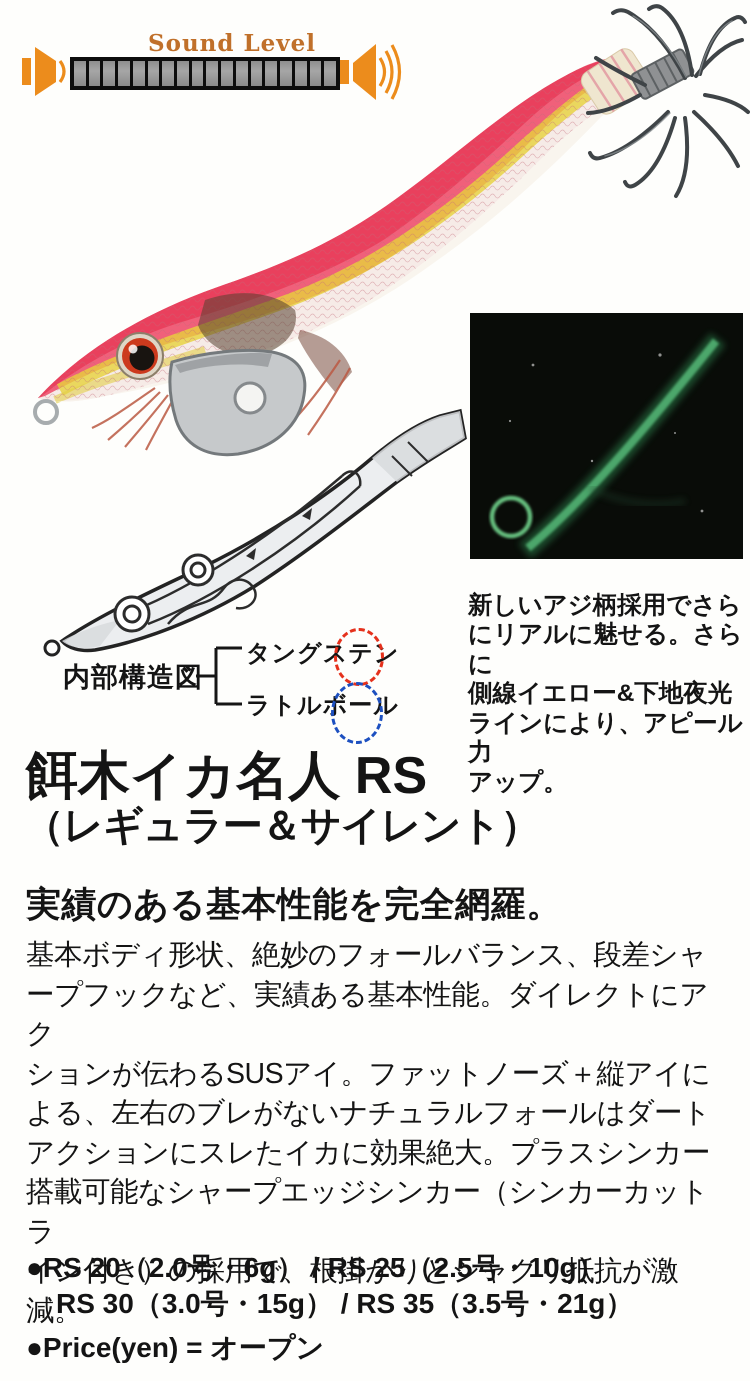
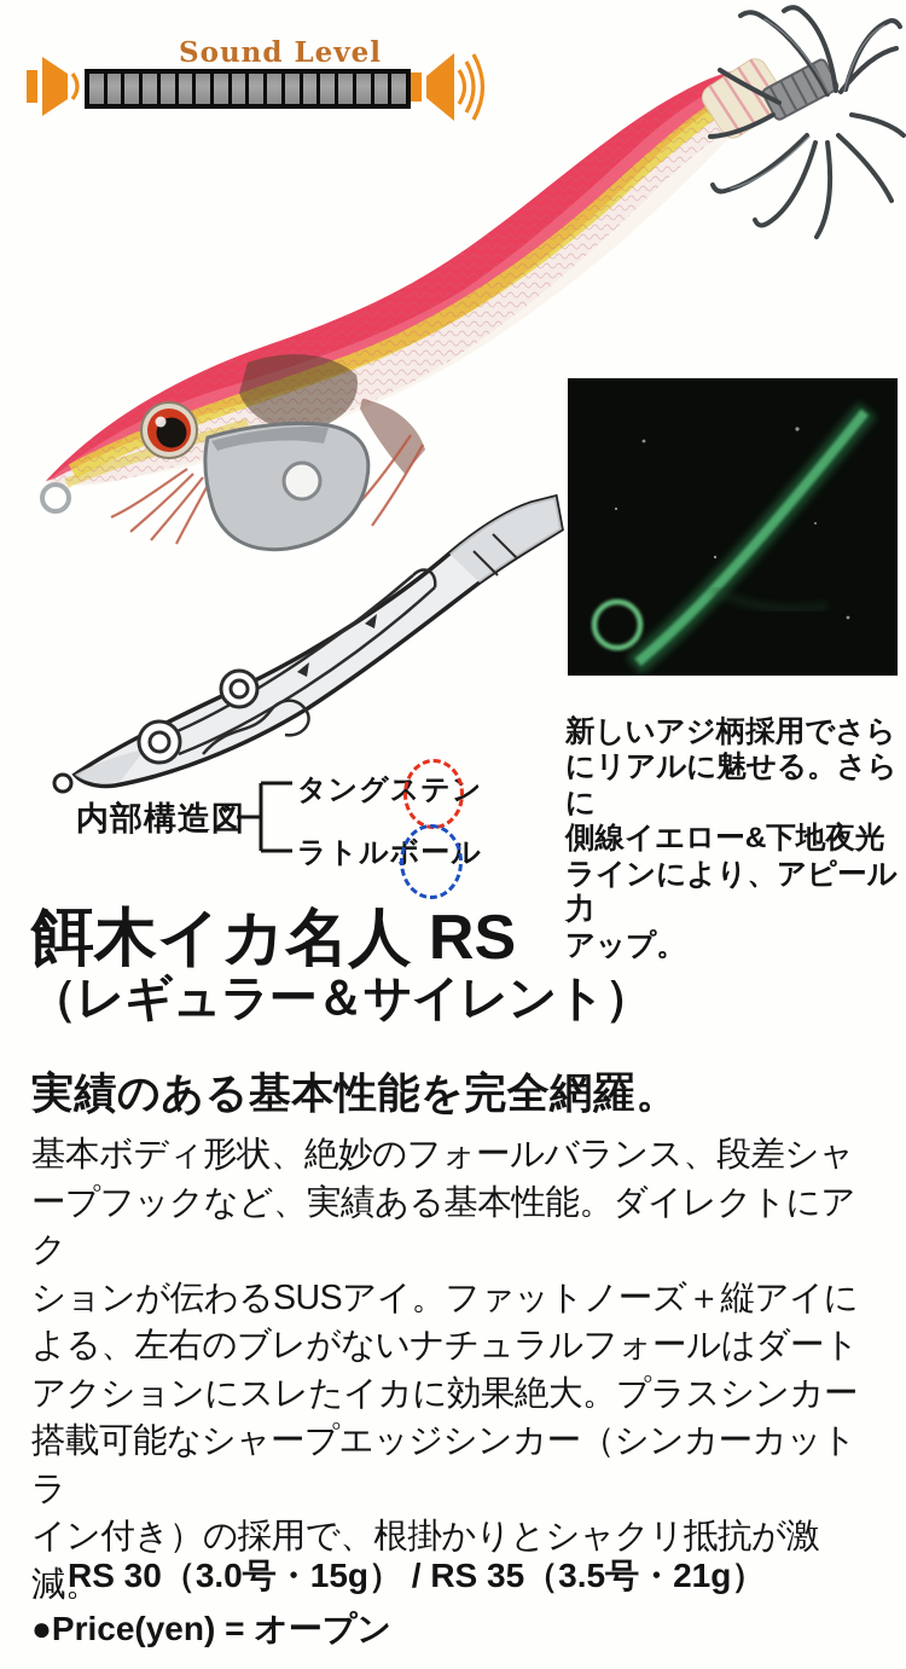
  Sound Level
  新しいアジ柄採用でさら
  にリアルに魅せる。さらに
  側線イエロー&下地夜光
  ラインにより、アピール力
  アップ。
  内部構造図
  タングステン
  ラトルボール
  餌木イカ名人 RS
  （レギュラー＆サイレント）
  実績のある基本性能を完全網羅。
  基本ボディ形状、絶妙のフォールバランス、段差シャ
  ープフックなど、実績ある基本性能。ダイレクトにアク
  ションが伝わるSUSアイ。ファットノーズ＋縦アイに
  よる、左右のブレがないナチュラルフォールはダート
  アクションにスレたイカに効果絶大。プラスシンカー
  搭載可能なシャープエッジシンカー（シンカーカットラ
  イン付き）の採用で、根掛かりとシャクリ抵抗が激減。
- ●RS 20（2.0号・6g） / RS 25（2.5号・10g）
  RS 30（3.0号・15g） / RS 35（3.5号・21g）
  ●Price(yen) = オープン
